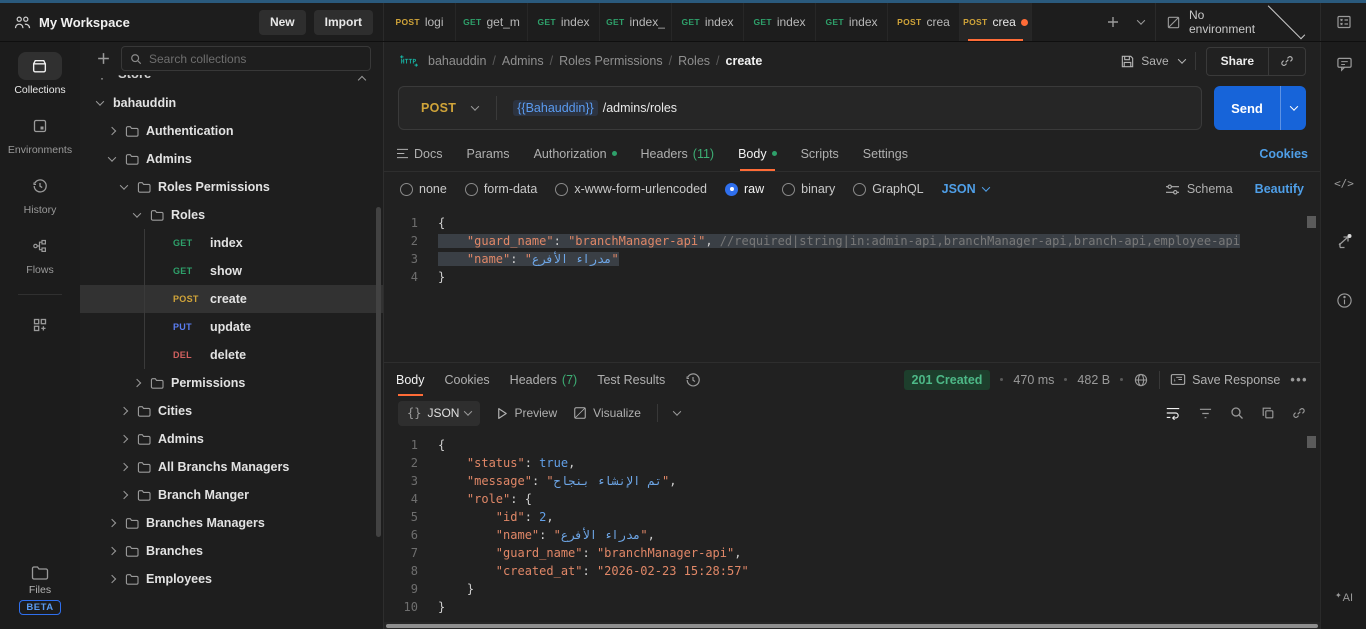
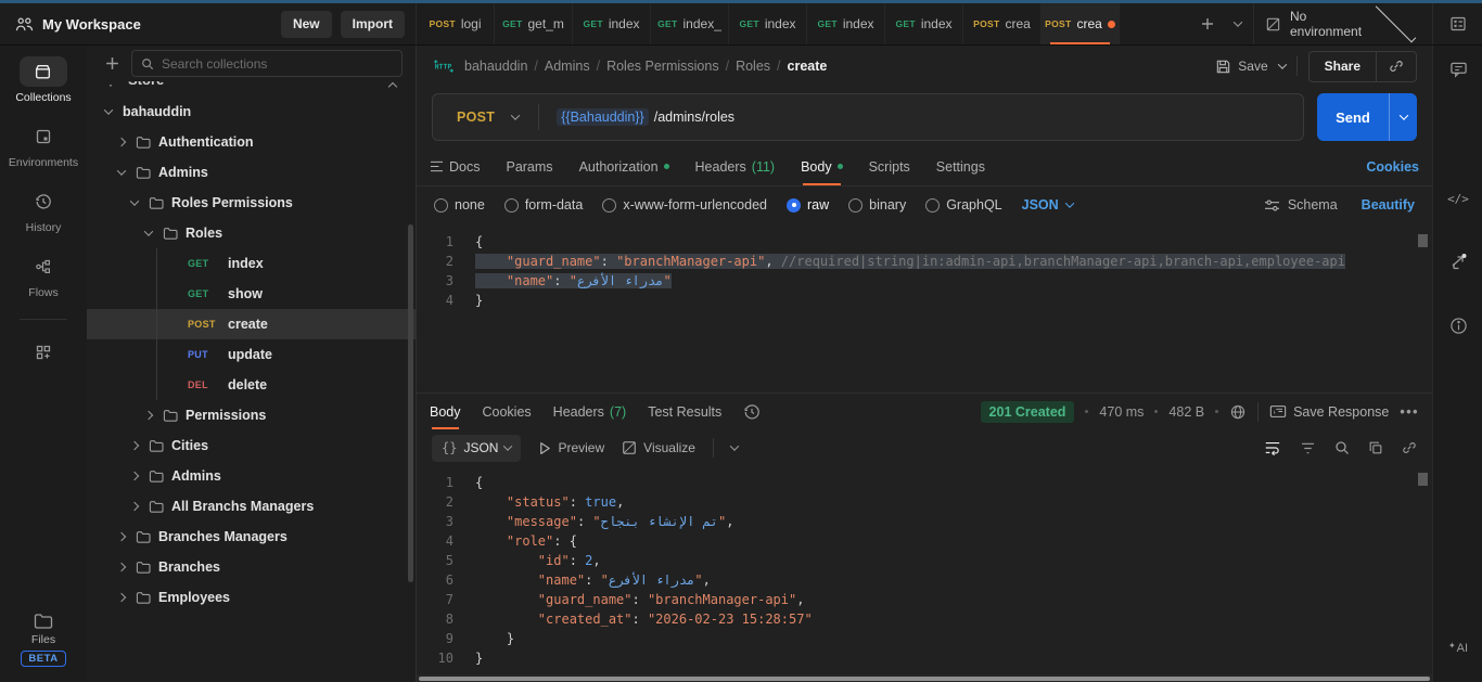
  My Workspace
  New
  Import
  POST
  logi
  GET
  get_m
  GET
  index
  GET
  index_
  GET
  index
  GET
  index
  GET
  index
  POST
  crea
  POST
  crea
  No environment
  Collections
  Environments
  History
  Flows
  Files
  BETA
  Search collections
  ·
  bahauddin
  Authentication
  Admins
  Roles Permissions
  Roles
  GET
  index
  GET
  show
  POST
  create
  PUT
  update
  DEL
  delete
  Permissions
  Cities
  Admins
  All Branchs Managers
- Branch Manger
  Branches Managers
  Branches
  Employees
  HTTP
  bahauddin
  /
  Admins
  /
  Roles Permissions
  /
  Roles
  /
  create
  Save
  Share
  POST
  {{Bahauddin}}
  /admins/roles
  Send
  Docs
  Params
  Authorization
  Headers
  (11)
  Body
  Scripts
  Settings
  Cookies
  none
  form-data
  x-www-form-urlencoded
  raw
  binary
  GraphQL
  JSON
  Schema
  Beautify
  1
  {
  2
  "guard_name": "branchManager-api", //required|string|in:admin-api,branchManager-api,branch-api,employee-api
  3
  "name": " مدراء الأفرع "
  4
  }
  Body
  Cookies
  Headers
  (7)
  Test Results
  201 Created
  470 ms
  482 B
  Save Response
  •••
  {}
  JSON
  Preview
  Visualize
  1
  {
  2
  "status": true,
  3
  "message": " تم الإنشاء بنجاح ",
  4
  "role": {
  5
  "id": 2,
  6
  "name": " مدراء الأفرع ",
  7
  "guard_name": "branchManager-api",
  8
  "created_at": "2026-02-23 15:28:57"
  9
  }
  10
  }
  </>
  ✦
  AI
